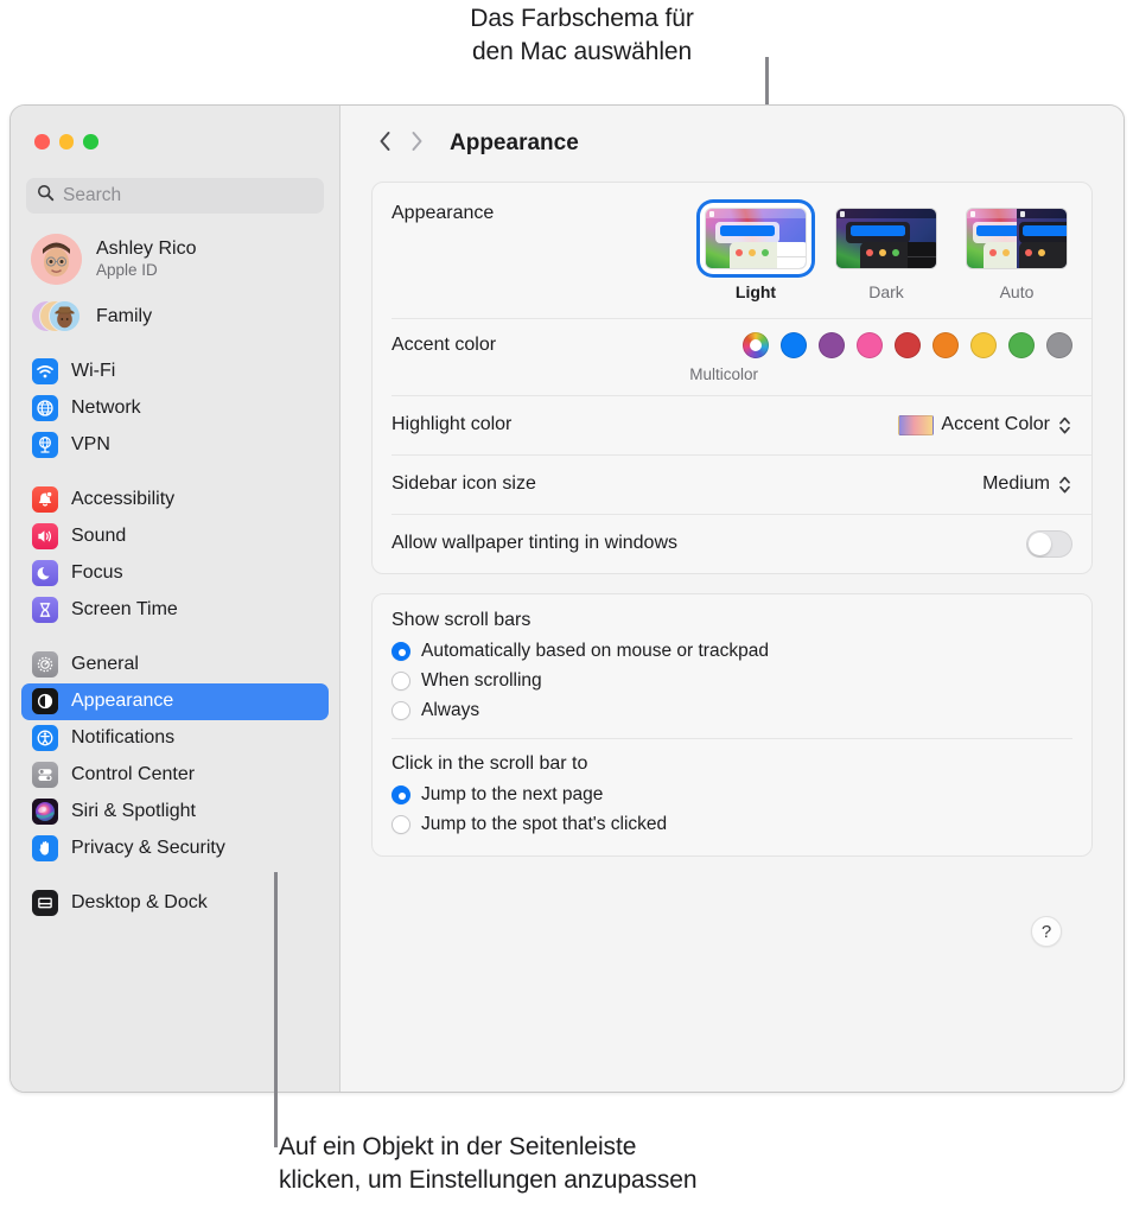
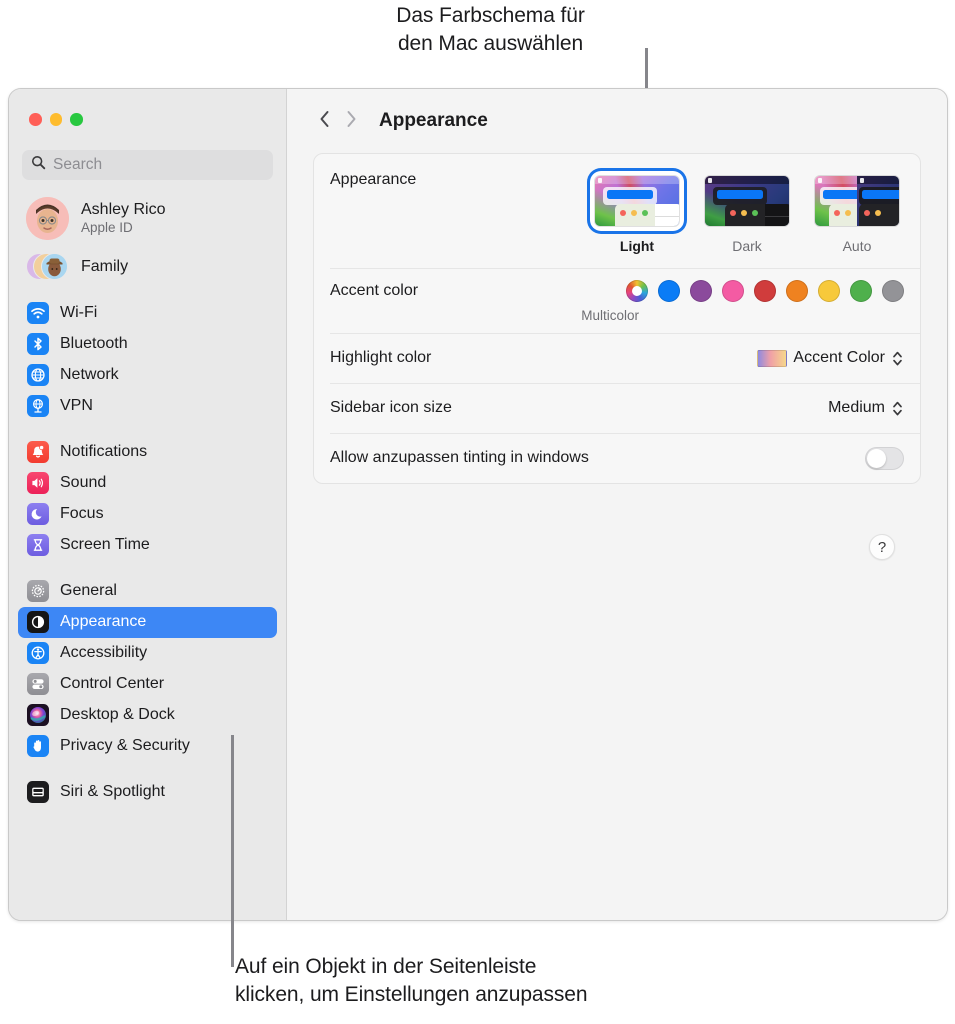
  Das Farbschema für
  den Mac auswählen
  Search
  Ashley Rico
  Apple ID
  Family
  Wi-Fi
+ Bluetooth
  Network
  VPN
- Accessibility
+ Notifications
  Sound
  Focus
  Screen Time
  General
  Appearance
- Notifications
+ Accessibility
  Control Center
- Siri & Spotlight
+ Desktop & Dock
  Privacy & Security
- Desktop & Dock
+ Siri & Spotlight
  Appearance
  Appearance
  Light
  Dark
  Auto
  Accent color
  Multicolor
  Highlight color
  Accent Color
  Sidebar icon size
  Medium
- Allow wallpaper tinting in windows
+ Allow anzupassen tinting in windows
- Show scroll bars
- Automatically based on mouse or trackpad
- When scrolling
- Always
- Click in the scroll bar to
- Jump to the next page
- Jump to the spot that's clicked
  ?
  Auf ein Objekt in der Seitenleiste
  klicken, um Einstellungen anzupassen
